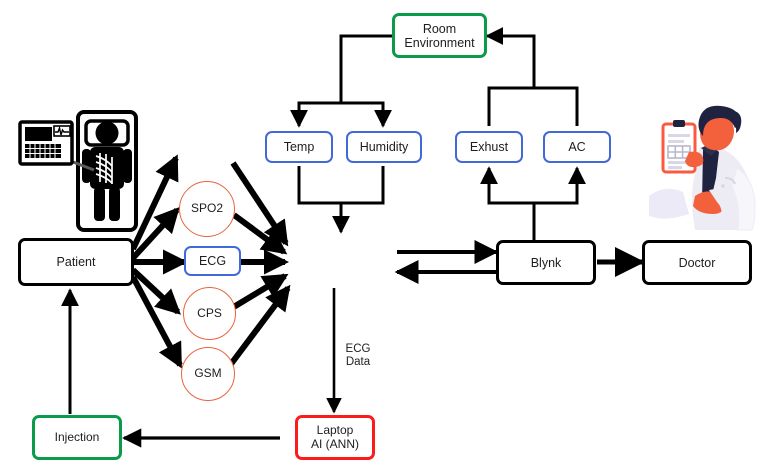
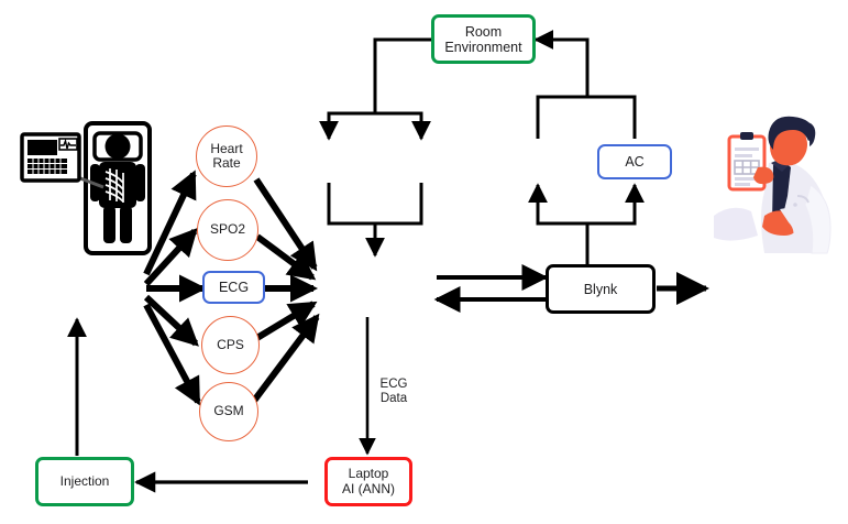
  Room
  Environment
- Temp
- Humidity
- Exhust
  AC
+ Heart
+ Rate
  SPO2
  ECG
  CPS
  GSM
- Patient
  Blynk
- Doctor
  Laptop
  AI (ANN)
  Injection
  ECG
  Data
